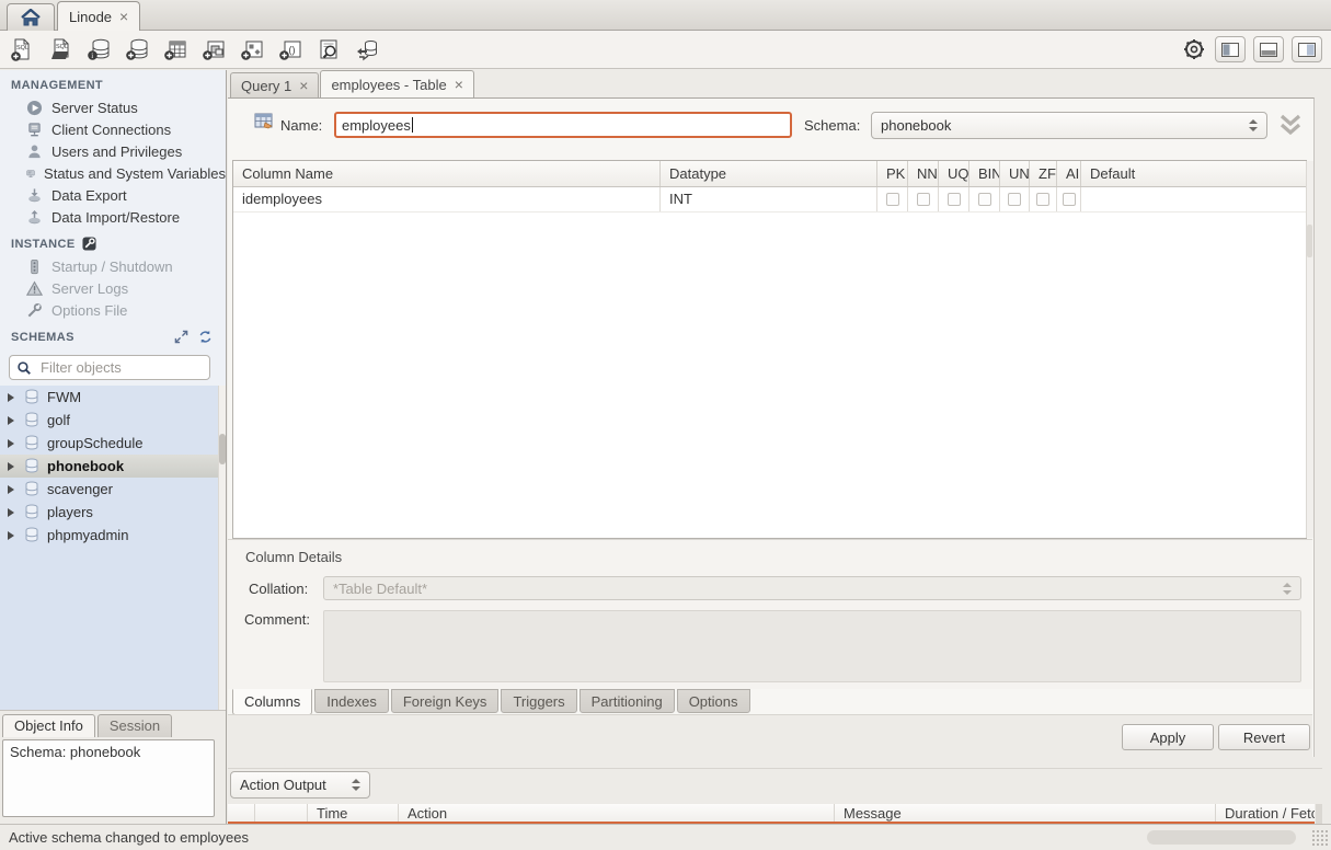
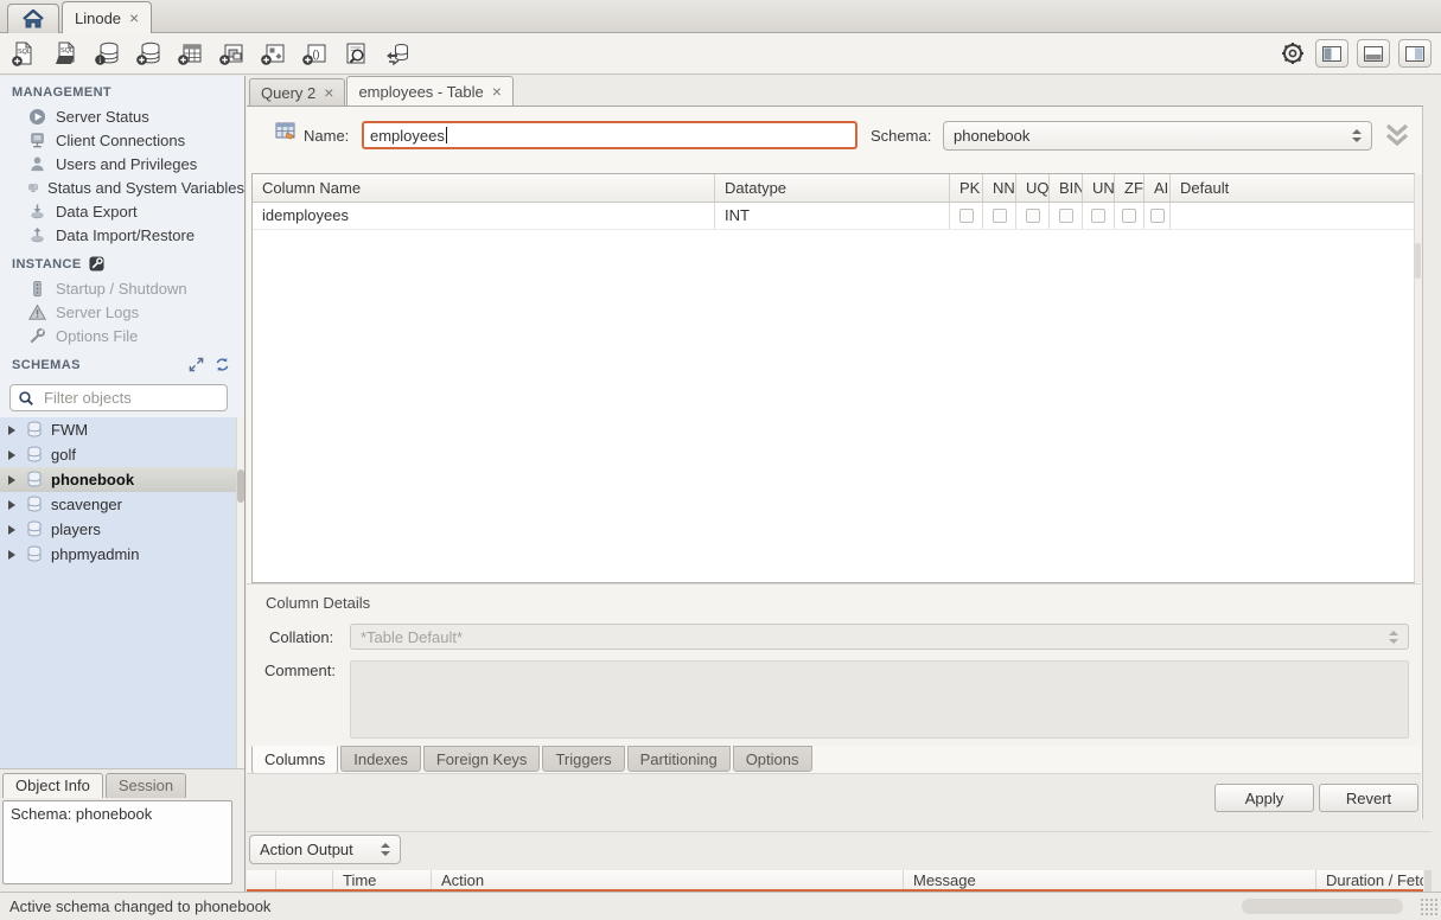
  Linode
  ×
  i
  ()
  MANAGEMENT
  Server Status
  Client Connections
  Users and Privileges
  Status and System Variables
  Data Export
  Data Import/Restore
  INSTANCE
  Startup / Shutdown
  Server Logs
  Options File
  SCHEMAS
  Filter objects
  FWM
  golf
- groupSchedule
  phonebook
  scavenger
  players
  phpmyadmin
  Object Info
  Session
  Schema: phonebook
- Query 1
+ Query 2
  ×
  employees - Table
  ×
  Name:
  employees
  Schema:
  phonebook
  Column Name
  Datatype
  PK
  NN
  UQ
  BIN
  UN
  ZF
  AI
  Default
  idemployees
  INT
  Column Details
  Collation:
  *Table Default*
  Comment:
  Columns
  Indexes
  Foreign Keys
  Triggers
  Partitioning
  Options
  Apply
  Revert
  Action Output
  Time
  Action
  Message
  Duration / Fet
- Active schema changed to employees
+ Active schema changed to phonebook
